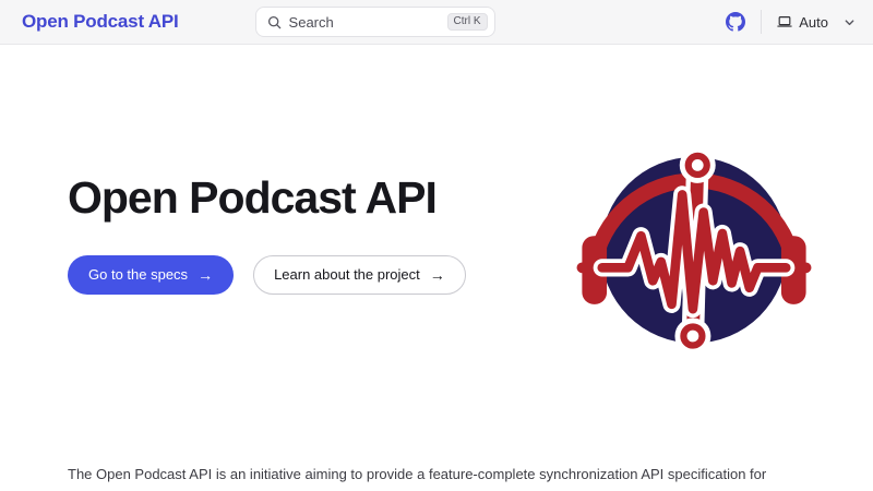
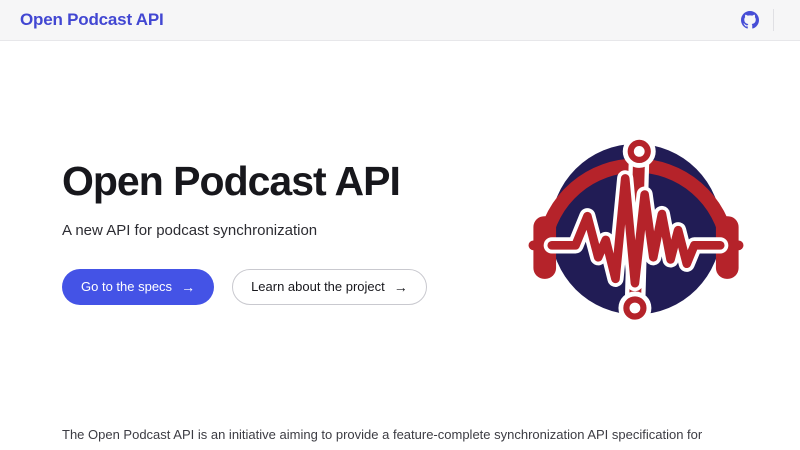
  Open Podcast API
- Search
- Ctrl K
- Auto
  Open Podcast API
+ A new API for podcast synchronization
  Go to the specs
  →
  Learn about the project
  →
  The Open Podcast API is an initiative aiming to provide a feature-complete synchronization API specification for
